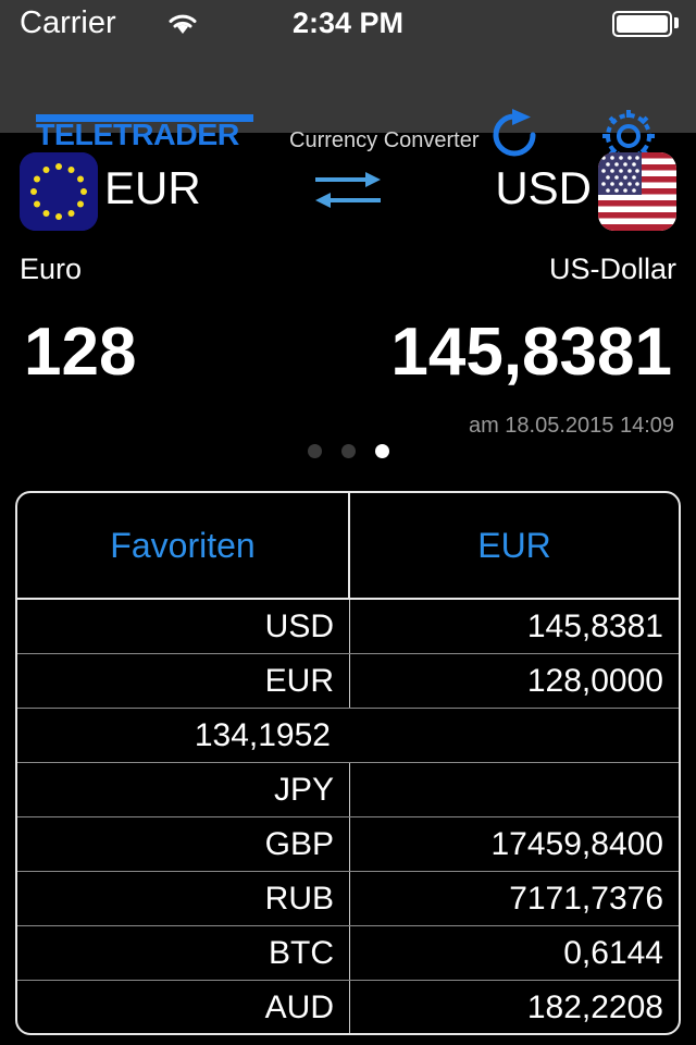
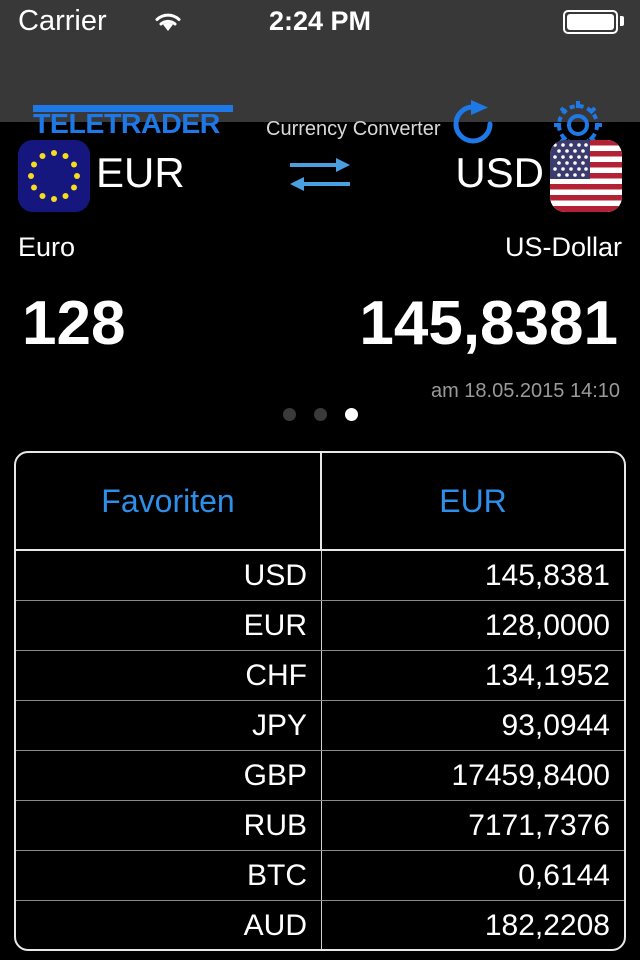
  Carrier
- 2:34 PM
+ 2:24 PM
  TELETRADER
  Currency Converter
  EUR
  Euro
  128
  USD
  US-Dollar
  145,8381
- am 18.05.2015 14:09
+ am 18.05.2015 14:10
  Favoriten
  EUR
  USD
  145,8381
  EUR
  128,0000
+ CHF
  134,1952
  JPY
+ 93,0944
  GBP
  17459,8400
  RUB
  7171,7376
  BTC
  0,6144
  AUD
  182,2208
